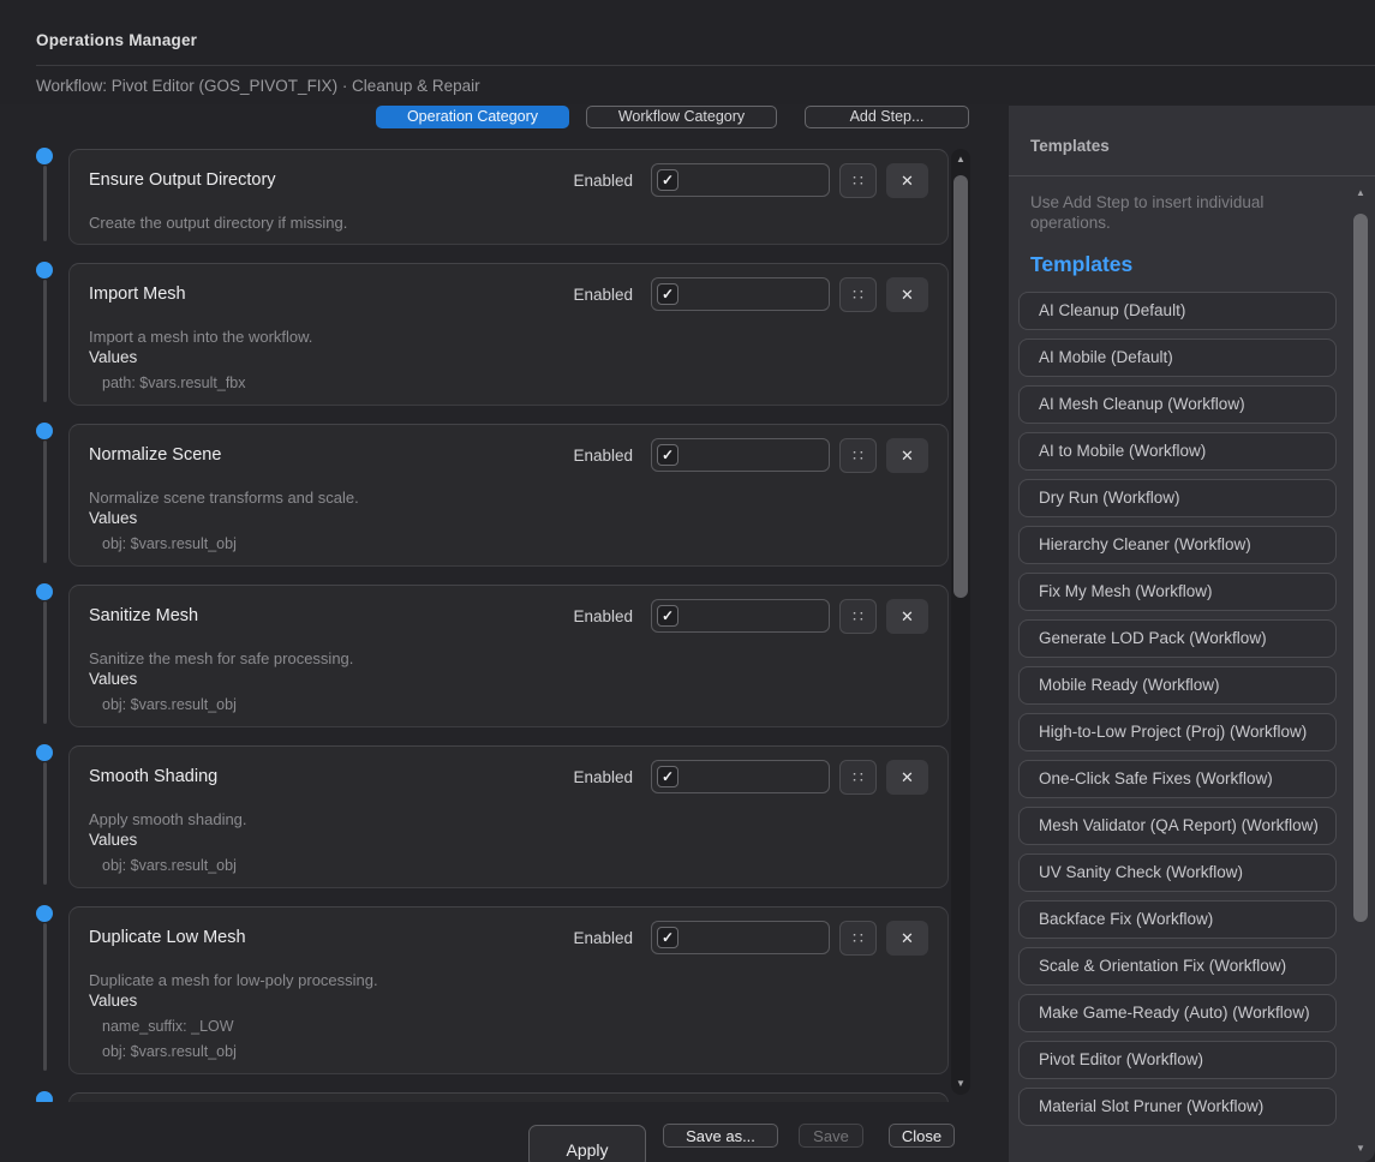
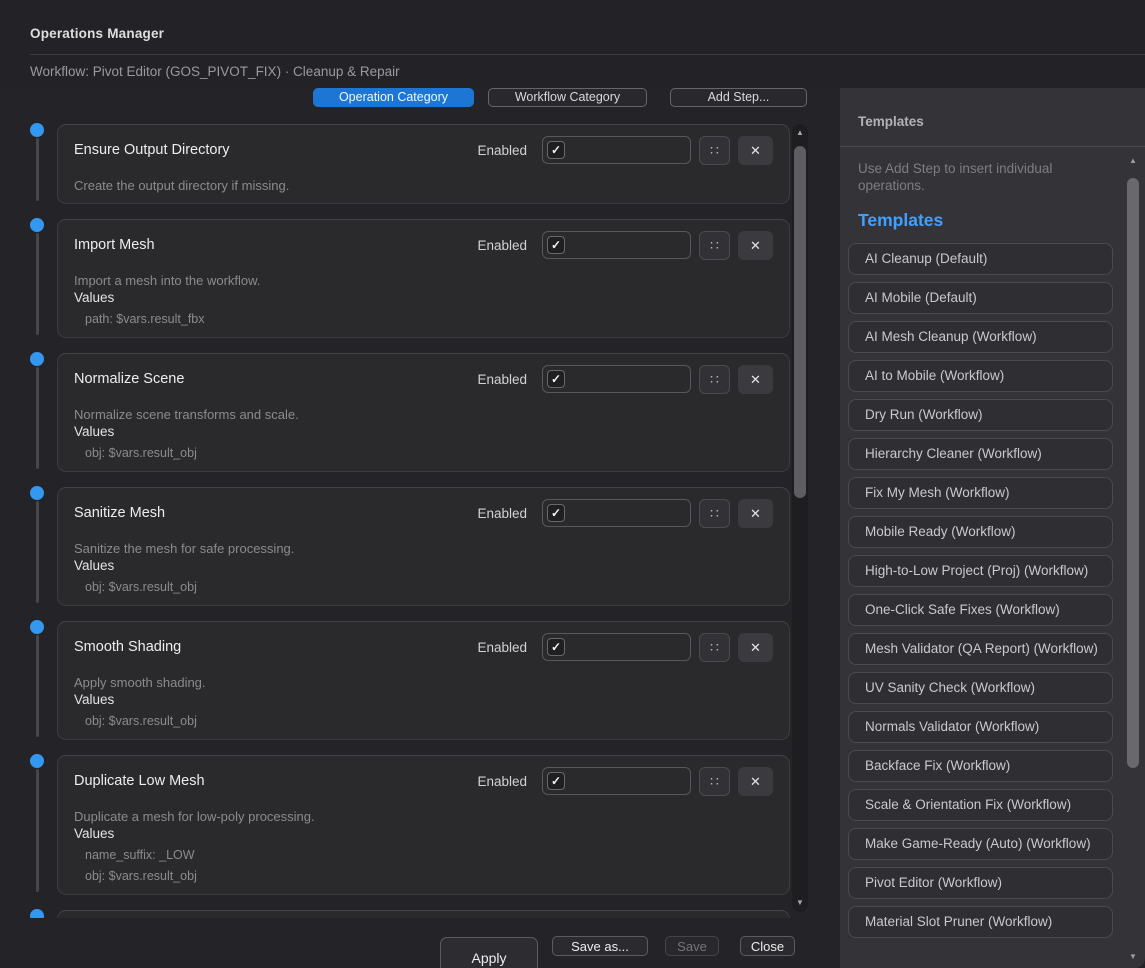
  Operations Manager
  Workflow: Pivot Editor (GOS_PIVOT_FIX) · Cleanup & Repair
  Operation Category
  Workflow Category
  Add Step...
  Ensure Output Directory
  Enabled
  ✓
  ∷
  ✕
  Create the output directory if missing.
  Import Mesh
  Enabled
  ✓
  ∷
  ✕
  Import a mesh into the workflow.
  Values
  path: $vars.result_fbx
  Normalize Scene
  Enabled
  ✓
  ∷
  ✕
  Normalize scene transforms and scale.
  Values
  obj: $vars.result_obj
  Sanitize Mesh
  Enabled
  ✓
  ∷
  ✕
  Sanitize the mesh for safe processing.
  Values
  obj: $vars.result_obj
  Smooth Shading
  Enabled
  ✓
  ∷
  ✕
  Apply smooth shading.
  Values
  obj: $vars.result_obj
  Duplicate Low Mesh
  Enabled
  ✓
  ∷
  ✕
  Duplicate a mesh for low-poly processing.
  Values
  name_suffix: _LOW
  obj: $vars.result_obj
  ▲
  ▼
  Apply
  Save as...
  Save
  Close
  Templates
  Use Add Step to insert individual operations.
  Templates
  AI Cleanup (Default)
  AI Mobile (Default)
  AI Mesh Cleanup (Workflow)
  AI to Mobile (Workflow)
  Dry Run (Workflow)
  Hierarchy Cleaner (Workflow)
  Fix My Mesh (Workflow)
- Generate LOD Pack (Workflow)
  Mobile Ready (Workflow)
  High-to-Low Project (Proj) (Workflow)
  One-Click Safe Fixes (Workflow)
  Mesh Validator (QA Report) (Workflow)
  UV Sanity Check (Workflow)
+ Normals Validator (Workflow)
  Backface Fix (Workflow)
  Scale & Orientation Fix (Workflow)
  Make Game-Ready (Auto) (Workflow)
  Pivot Editor (Workflow)
  Material Slot Pruner (Workflow)
  ▲
  ▼
